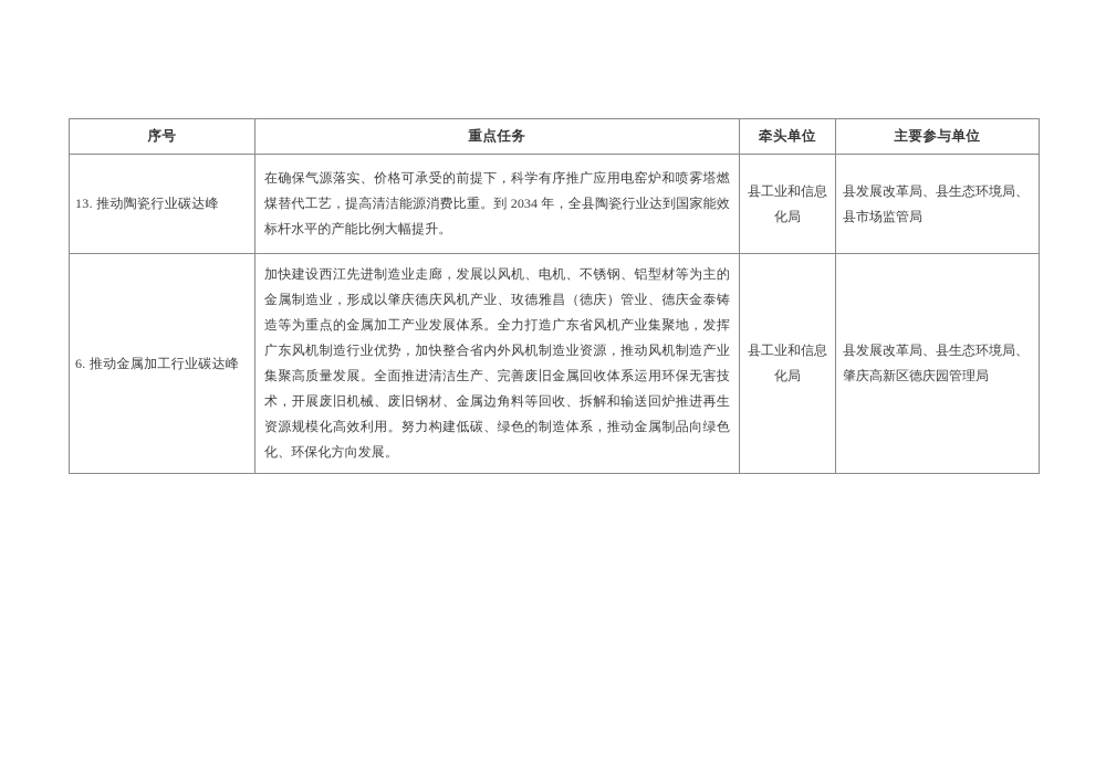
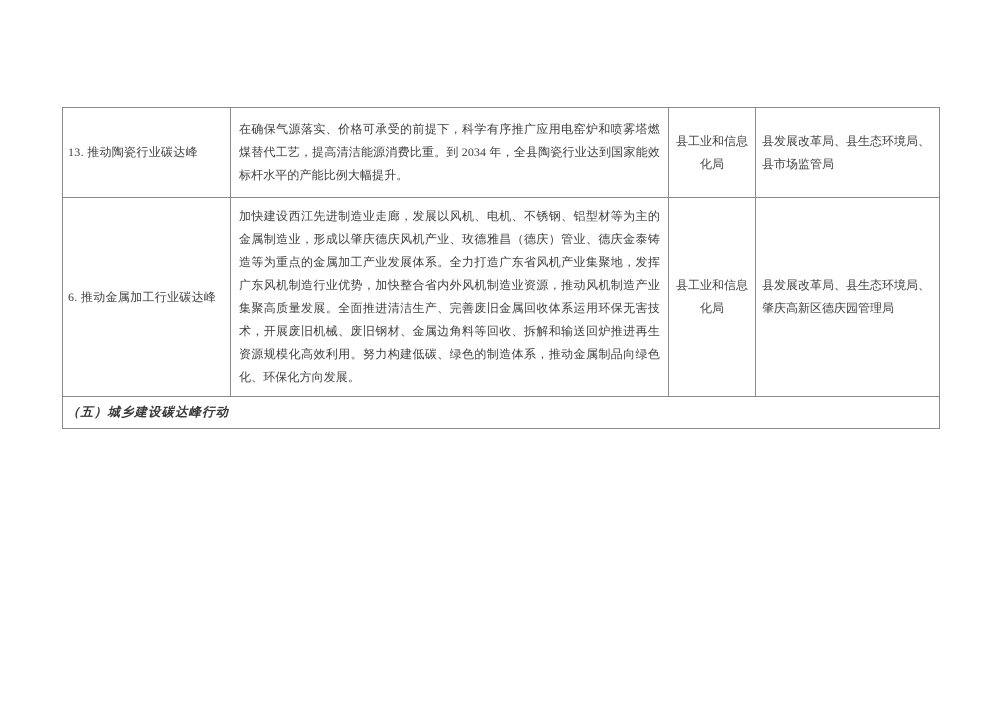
- 序号	重点任务	牵头单位	主要参与单位
  13. 推动陶瓷行业碳达峰	在确保气源落实、价格可承受的前提下，科学有序推广应用电窑炉和喷雾塔燃煤替代工艺，提高清洁能源消费比重。到 2034 年，全县陶瓷行业达到国家能效标杆水平的产能比例大幅提升。	县工业和信息 化局	县发展改革局、县生态环境局、 县市场监管局
  6. 推动金属加工行业碳达峰	加快建设西江先进制造业走廊，发展以风机、电机、不锈钢、铝型材等为主的金属制造业，形成以肇庆德庆风机产业、玫德雅昌（德庆）管业、德庆金泰铸造等为重点的金属加工产业发展体系。全力打造广东省风机产业集聚地，发挥广东风机制造行业优势，加快整合省内外风机制造业资源，推动风机制造产业集聚高质量发展。全面推进清洁生产、完善废旧金属回收体系运用环保无害技术，开展废旧机械、废旧钢材、金属边角料等回收、拆解和输送回炉推进再生资源规模化高效利用。努力构建低碳、绿色的制造体系，推动金属制品向绿色化、环保化方向发展。	县工业和信息 化局	县发展改革局、县生态环境局、 肇庆高新区德庆园管理局
+ （五）城乡建设碳达峰行动
